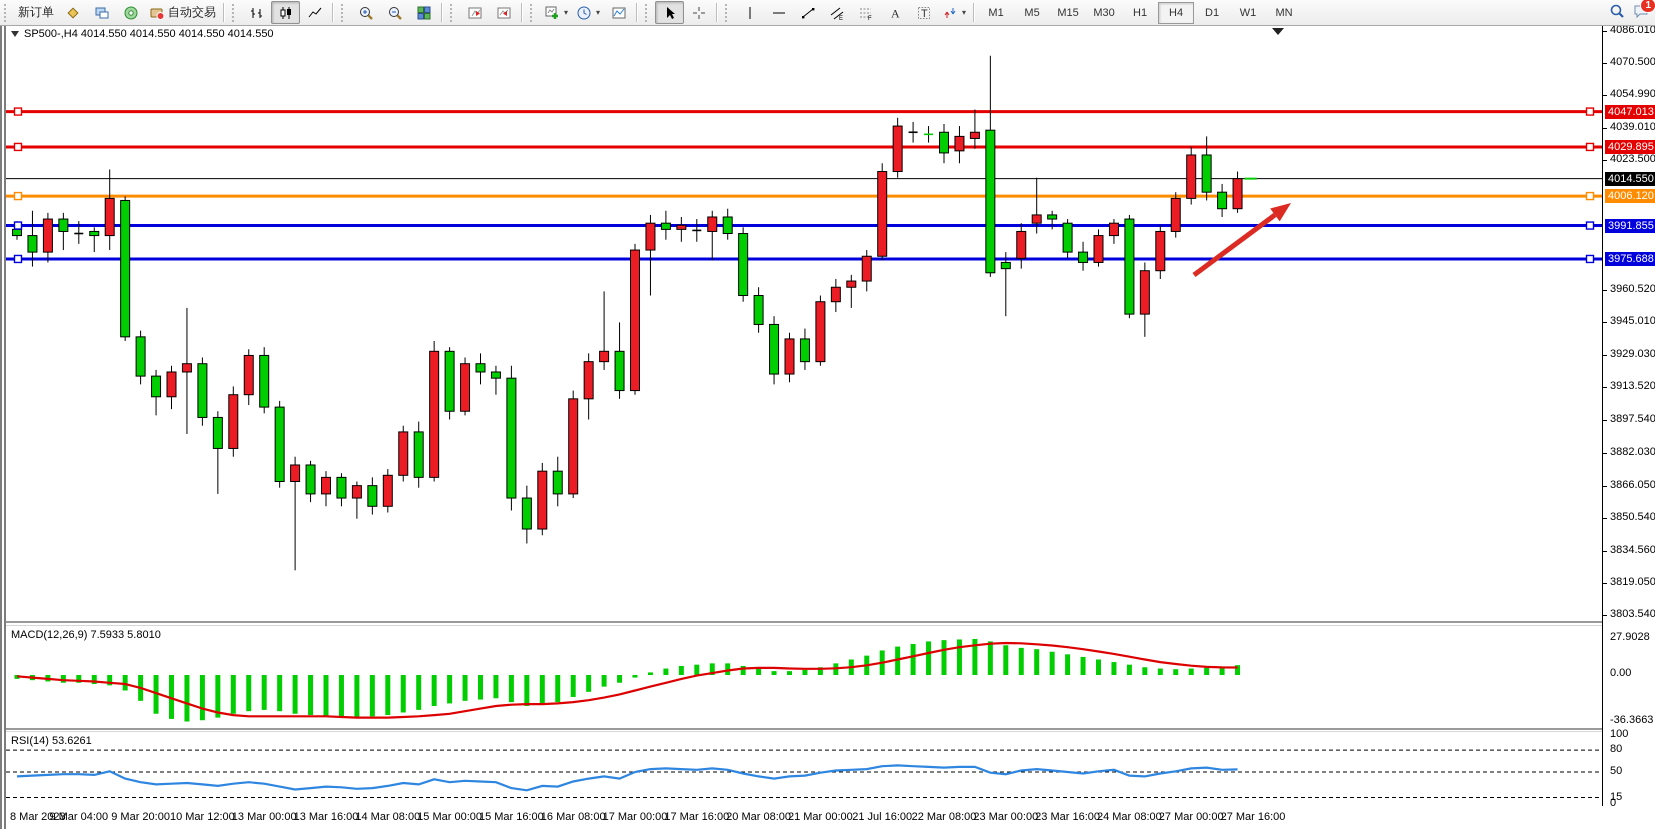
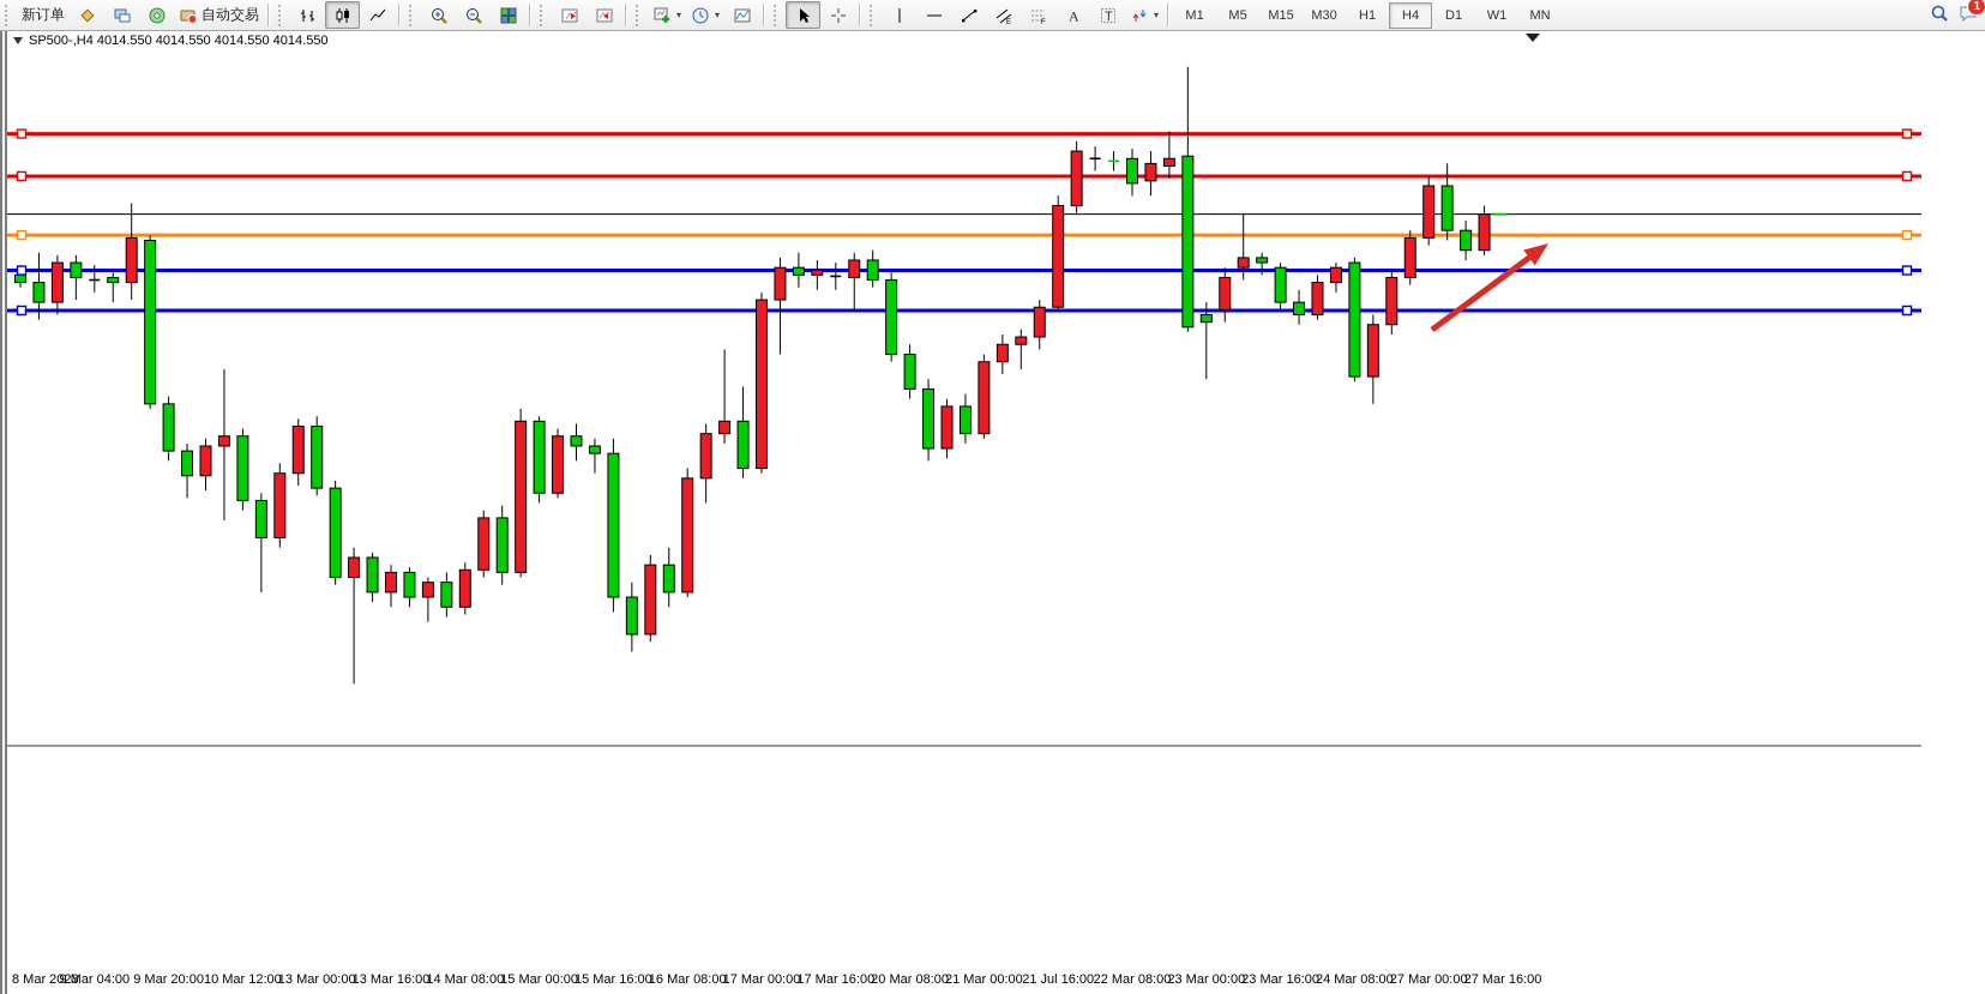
  新订单
  自动交易
  ▾
  ▾
  A
  T
  ▾
  M1
  M5
  M15
  M30
  H1
  H4
  D1
  W1
  MN
  1
  SP500-,H4 4014.550 4014.550 4014.550 4014.550
- MACD(12,26,9) 7.5933 5.8010
- RSI(14) 53.6261
- 4086.010
- 4070.500
- 4054.990
- 4039.010
- 4023.500
- 3960.520
- 3945.010
- 3929.030
- 3913.520
- 3897.540
- 3882.030
- 3866.050
- 3850.540
- 3834.560
- 3819.050
- 3803.540
- 4047.013
- 4029.895
- 4014.550
- 4006.120
- 3991.855
- 3975.688
- 27.9028
- 0.00
- -36.3663
- 100
- 80
- 50
- 15
- 0
  8 Mar 2023
  9 Mar 04:00
  9 Mar 20:00
  10 Mar 12:00
  13 Mar 00:00
  13 Mar 16:00
  14 Mar 08:00
  15 Mar 00:00
  15 Mar 16:00
  16 Mar 08:00
  17 Mar 00:00
  17 Mar 16:00
  20 Mar 08:00
  21 Mar 00:00
  21 Jul 16:00
  22 Mar 08:00
  23 Mar 00:00
  23 Mar 16:00
  24 Mar 08:00
  27 Mar 00:00
  27 Mar 16:00
